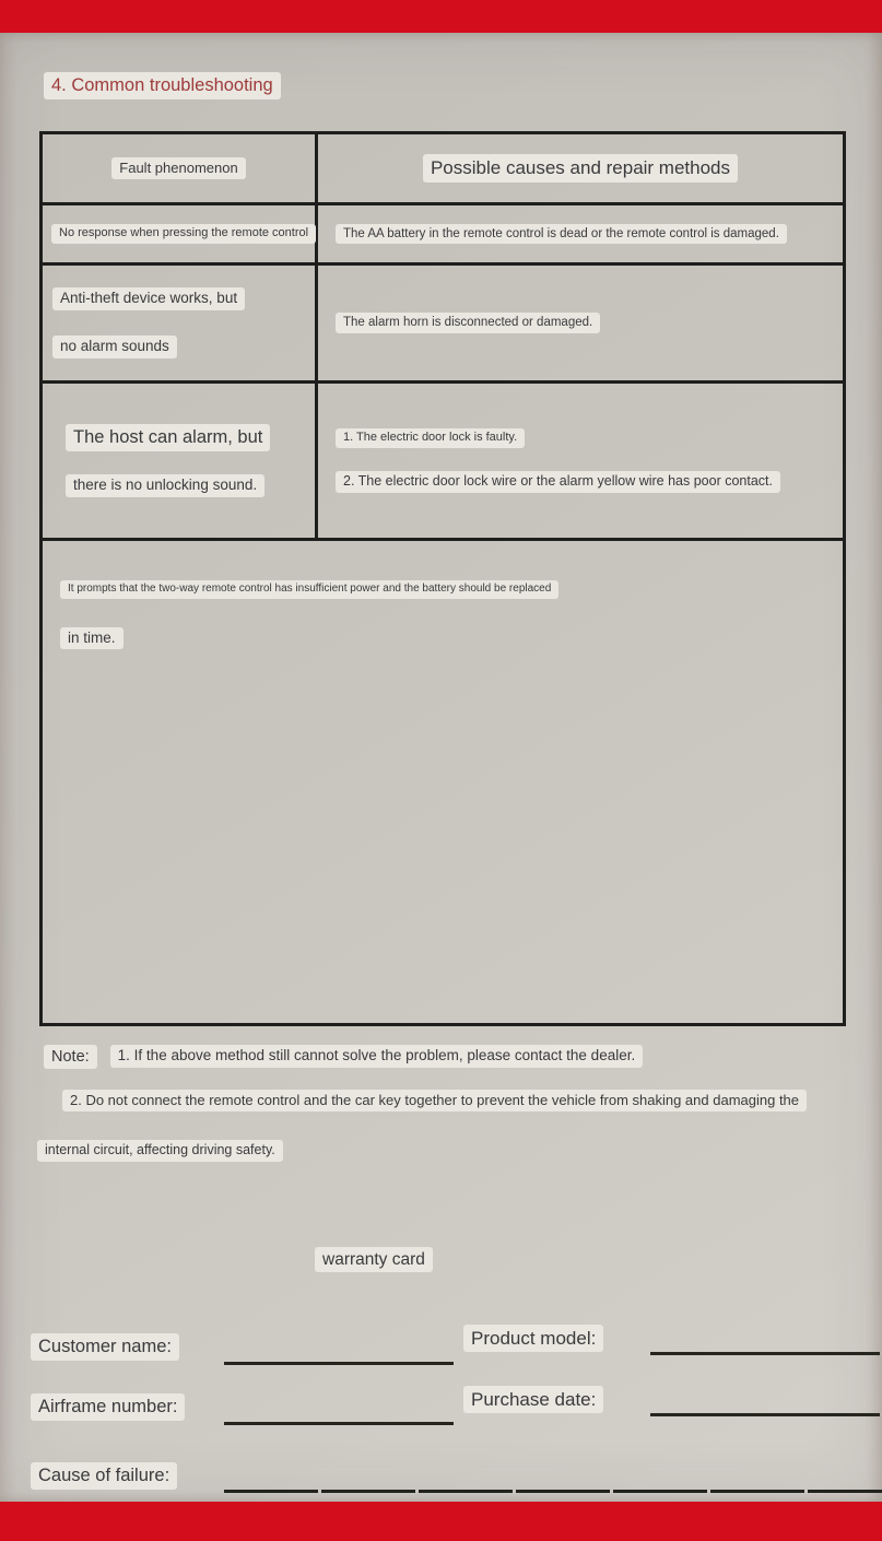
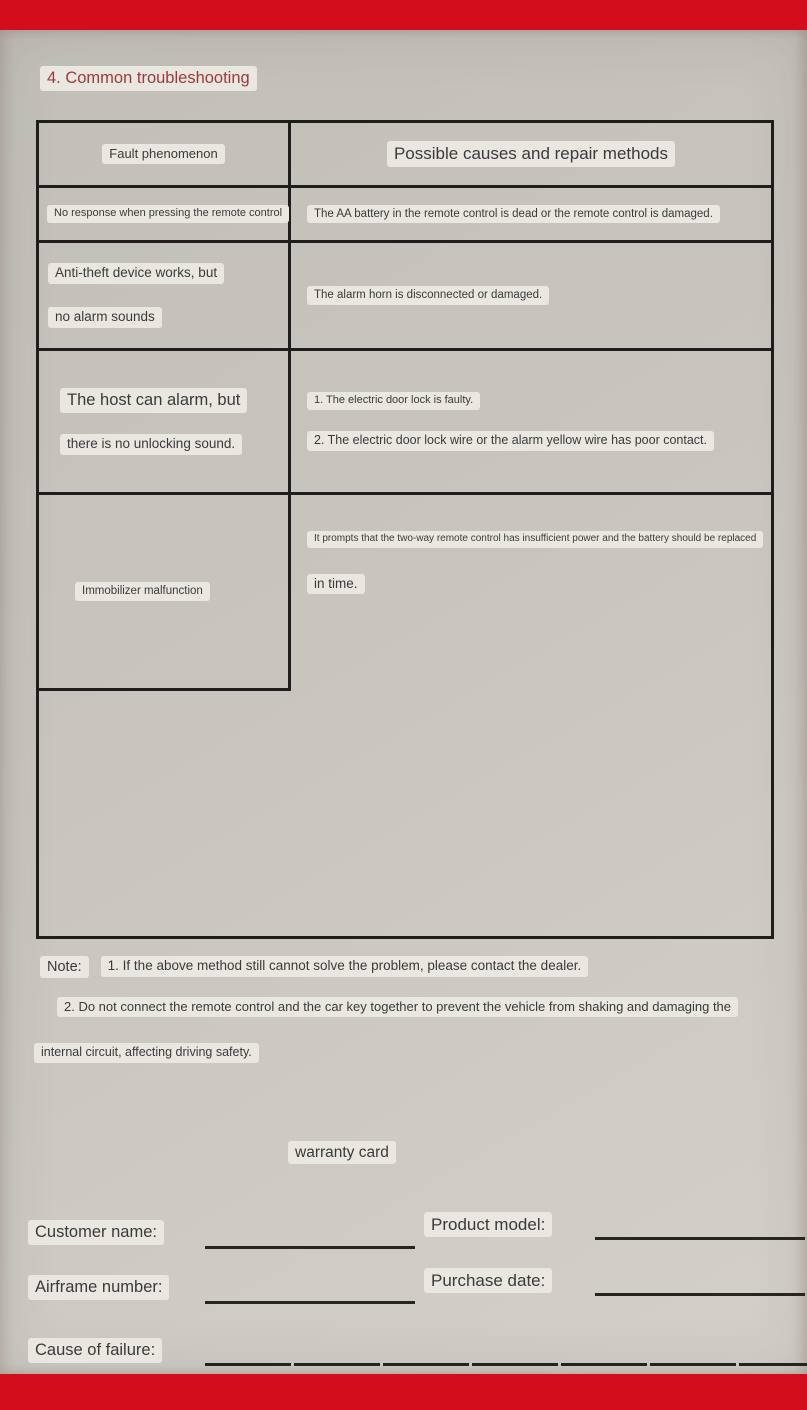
  4. Common troubleshooting
  Fault phenomenon
  Possible causes and repair methods
  No response when pressing the remote control
  The AA battery in the remote control is dead or the remote control is damaged.
  Anti-theft device works, but
  no alarm sounds
  The alarm horn is disconnected or damaged.
  The host can alarm, but
  there is no unlocking sound.
  1. The electric door lock is faulty.
  2. The electric door lock wire or the alarm yellow wire has poor contact.
+ Immobilizer malfunction
  It prompts that the two-way remote control has insufficient power and the battery should be replaced
  in time.
  Note:
  1. If the above method still cannot solve the problem, please contact the dealer.
  2. Do not connect the remote control and the car key together to prevent the vehicle from shaking and damaging the
  internal circuit, affecting driving safety.
  warranty card
  Customer name:
  Product model:
  Airframe number:
  Purchase date:
  Cause of failure:
